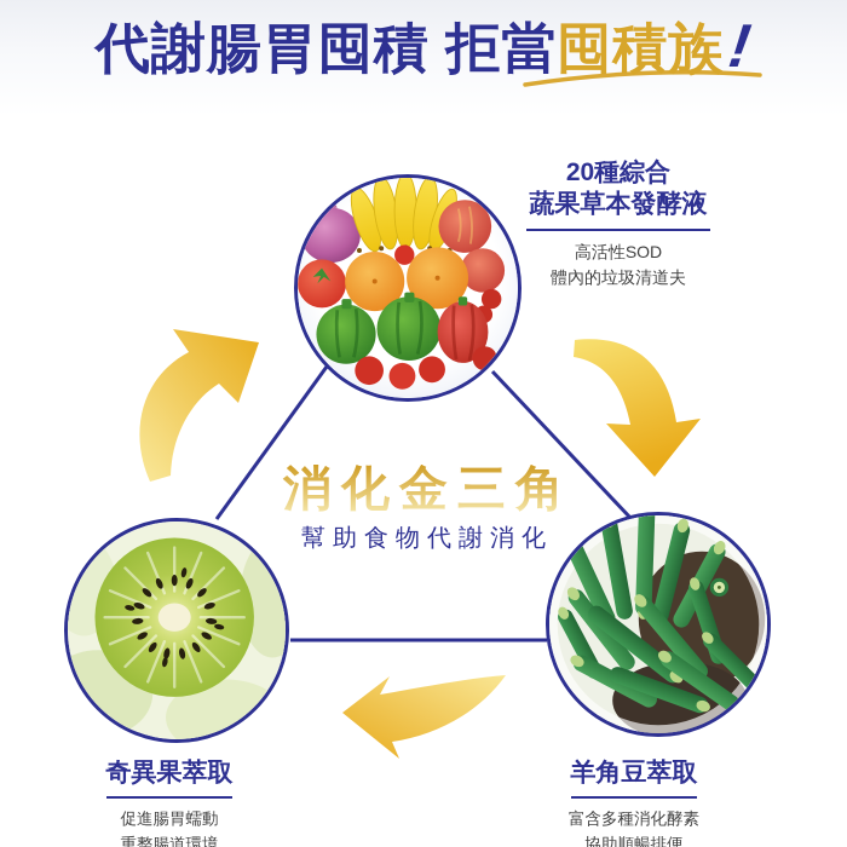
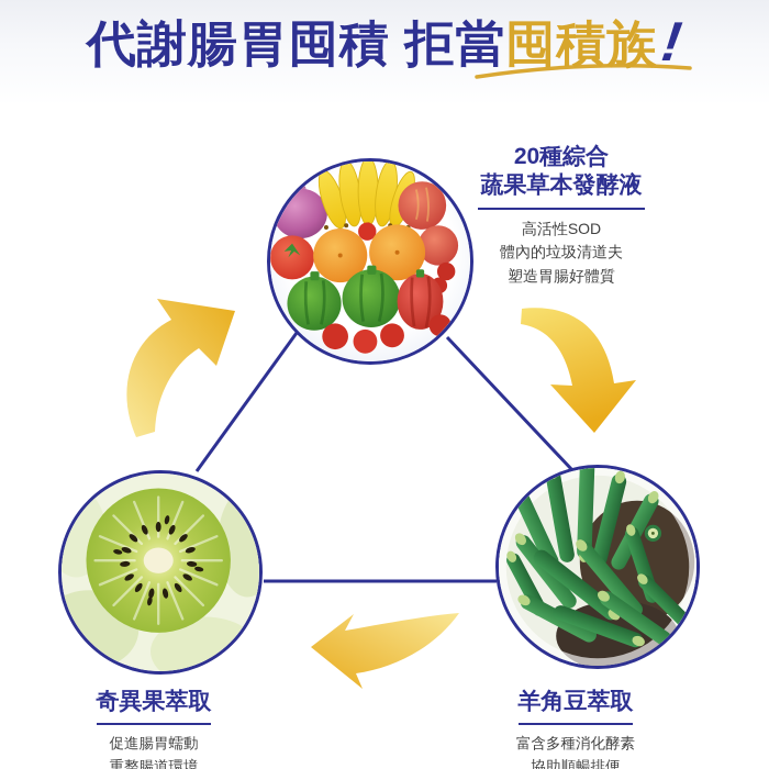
- 消化金三角
- 幫助食物代謝消化
  20種綜合
  蔬果草本發酵液
  高活性SOD
  體內的垃圾清道夫
+ 塑造胃腸好體質
  奇異果萃取
  促進腸胃蠕動
  重整腸道環境
  羊角豆萃取
  富含多種消化酵素
  協助順暢排便
